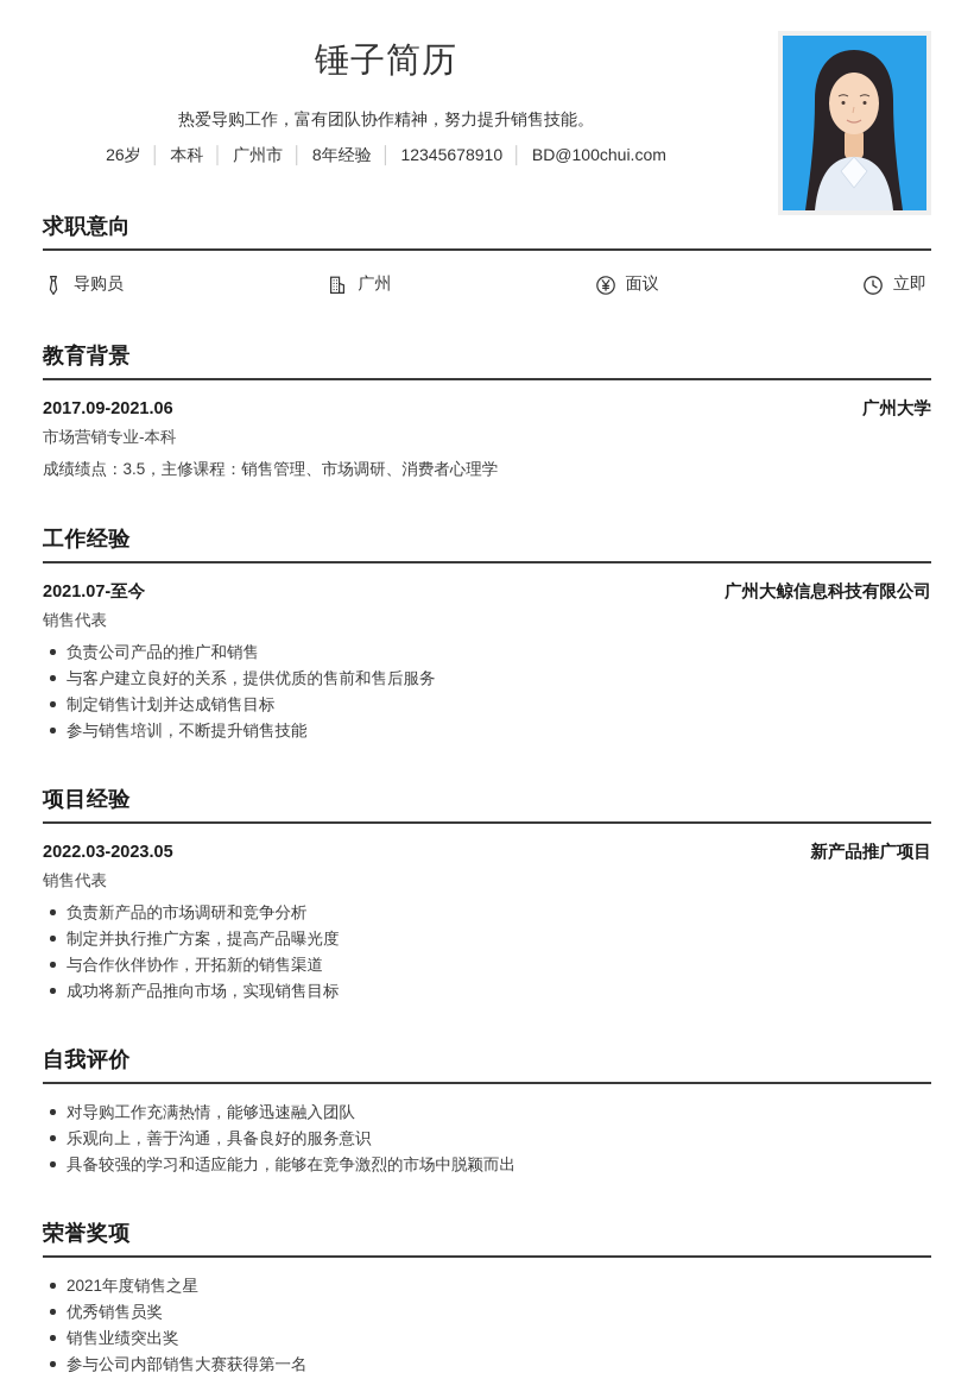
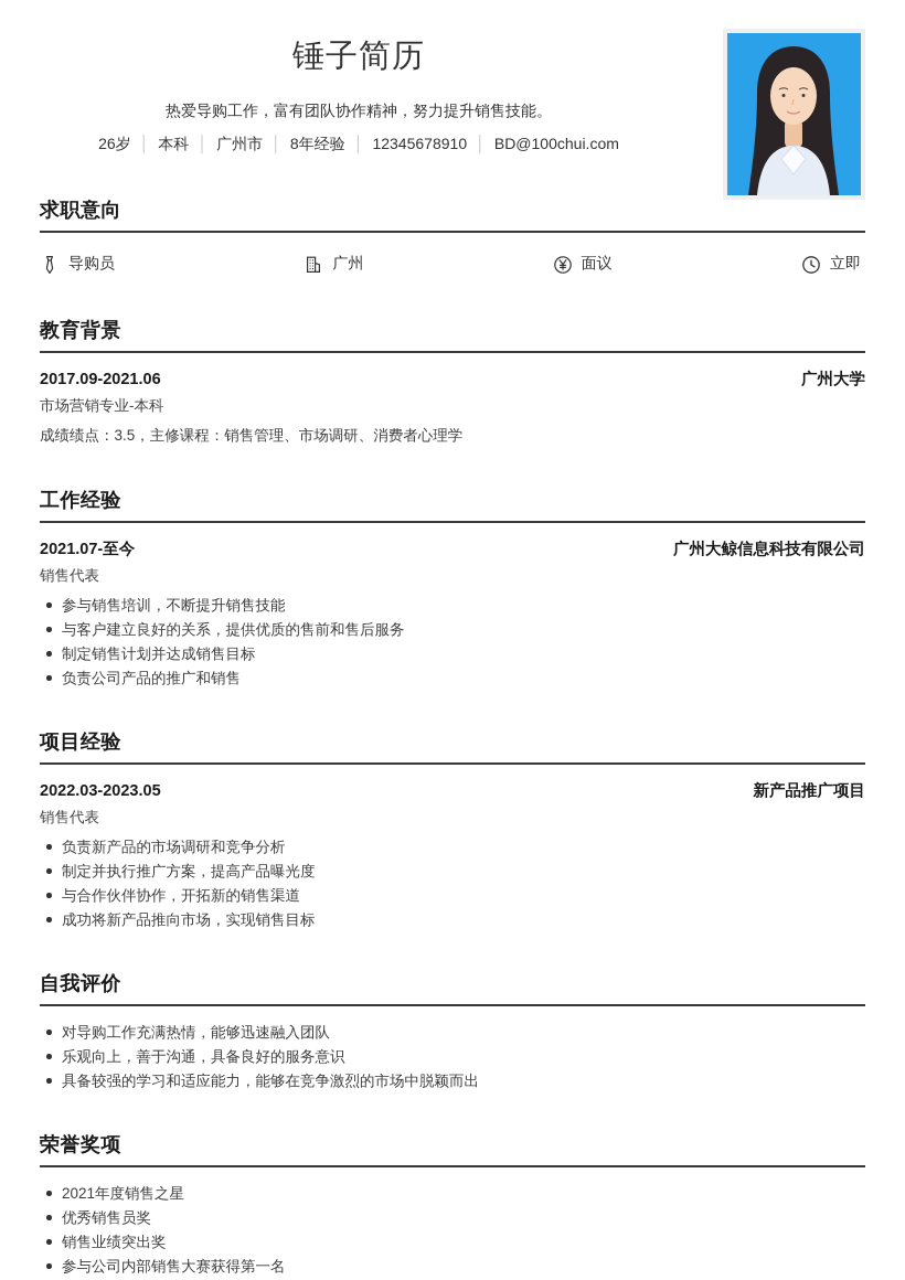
  锤子简历
  热爱导购工作，富有团队协作精神，努力提升销售技能。
  26岁 │ 本科 │ 广州市 │ 8年经验 │ 12345678910 │ BD@100chui.com
  求职意向
  导购员
  广州
  面议
  立即
  教育背景
  2017.09-2021.06
  广州大学
  市场营销专业-本科
  成绩绩点：3.5，主修课程：销售管理、市场调研、消费者心理学
  工作经验
  2021.07-至今
  广州大鲸信息科技有限公司
  销售代表
- 负责公司产品的推广和销售
+ 参与销售培训，不断提升销售技能
  与客户建立良好的关系，提供优质的售前和售后服务
  制定销售计划并达成销售目标
- 参与销售培训，不断提升销售技能
+ 负责公司产品的推广和销售
  项目经验
  2022.03-2023.05
  新产品推广项目
  销售代表
  负责新产品的市场调研和竞争分析
  制定并执行推广方案，提高产品曝光度
  与合作伙伴协作，开拓新的销售渠道
  成功将新产品推向市场，实现销售目标
  自我评价
  对导购工作充满热情，能够迅速融入团队
  乐观向上，善于沟通，具备良好的服务意识
  具备较强的学习和适应能力，能够在竞争激烈的市场中脱颖而出
  荣誉奖项
  2021年度销售之星
  优秀销售员奖
  销售业绩突出奖
  参与公司内部销售大赛获得第一名
